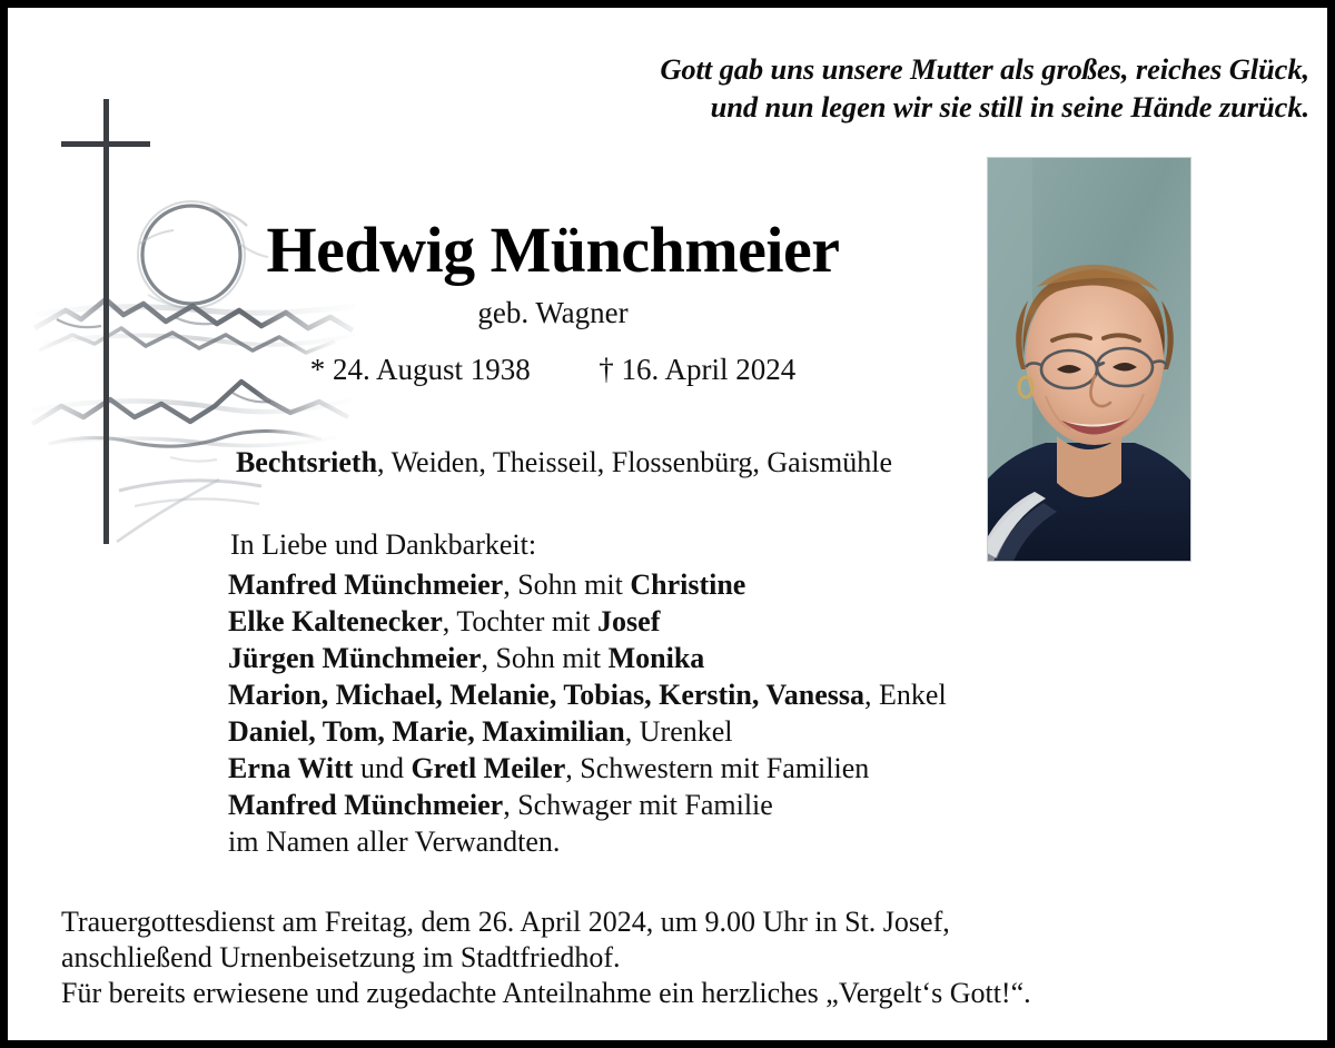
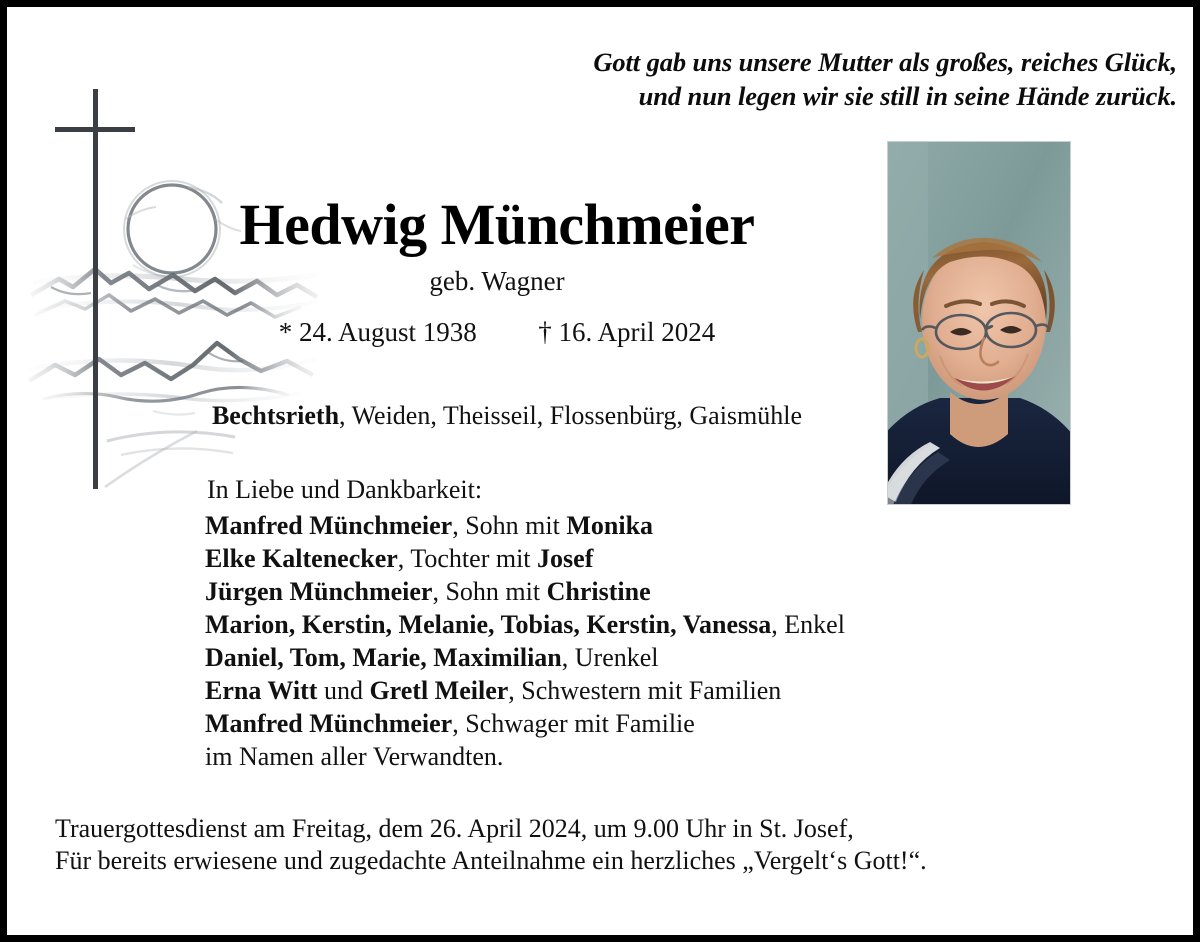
  Gott gab uns unsere Mutter als großes, reiches Glück,
  und nun legen wir sie still in seine Hände zurück.
  Hedwig Münchmeier
  geb. Wagner
  * 24. August 1938 † 16. April 2024
  Bechtsrieth, Weiden, Theisseil, Flossenbürg, Gaismühle
  In Liebe und Dankbarkeit:
- Manfred Münchmeier, Sohn mit Christine
+ Manfred Münchmeier, Sohn mit Monika
  Elke Kaltenecker, Tochter mit Josef
- Jürgen Münchmeier, Sohn mit Monika
+ Jürgen Münchmeier, Sohn mit Christine
- Marion, Michael, Melanie, Tobias, Kerstin, Vanessa, Enkel
+ Marion, Kerstin, Melanie, Tobias, Kerstin, Vanessa, Enkel
  Daniel, Tom, Marie, Maximilian, Urenkel
  Erna Witt und Gretl Meiler, Schwestern mit Familien
  Manfred Münchmeier, Schwager mit Familie
  im Namen aller Verwandten.
  Trauergottesdienst am Freitag, dem 26. April 2024, um 9.00 Uhr in St. Josef,
- anschließend Urnenbeisetzung im Stadtfriedhof.
  Für bereits erwiesene und zugedachte Anteilnahme ein herzliches „Vergelt‘s Gott!“.
